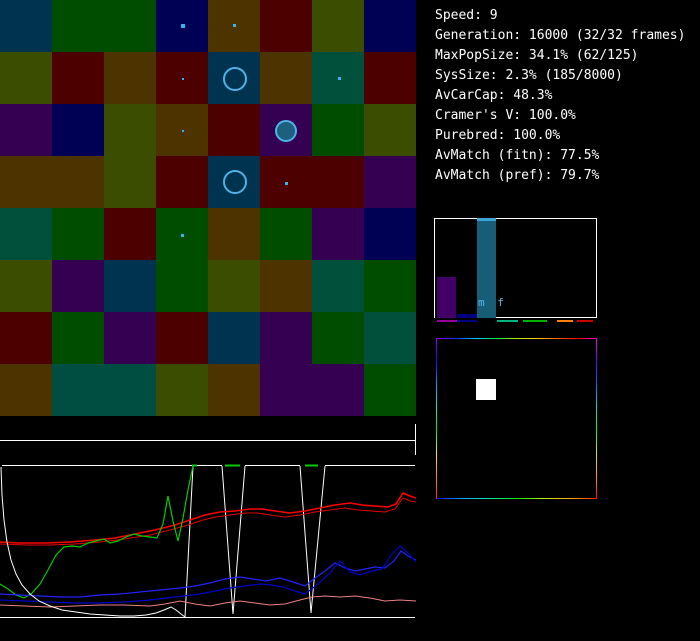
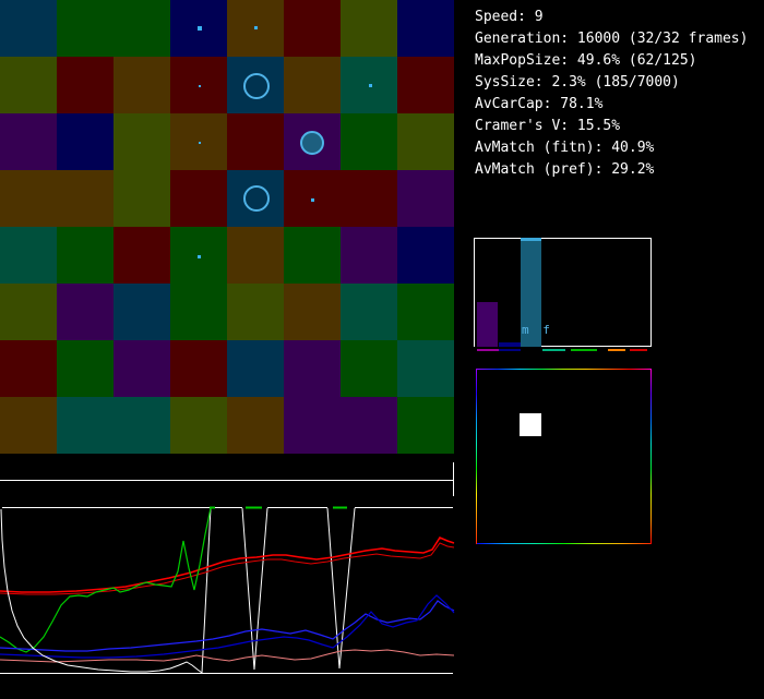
  Speed: 9
  Generation: 16000 (32/32 frames)
- MaxPopSize: 34.1% (62/125)
+ MaxPopSize: 49.6% (62/125)
- SysSize: 2.3% (185/8000)
+ SysSize: 2.3% (185/7000)
- AvCarCap: 48.3%
+ AvCarCap: 78.1%
- Cramer's V: 100.0%
+ Cramer's V: 15.5%
- Purebred: 100.0%
- AvMatch (fitn): 77.5%
+ AvMatch (fitn): 40.9%
- AvMatch (pref): 79.7%
+ AvMatch (pref): 29.2%
  m f
